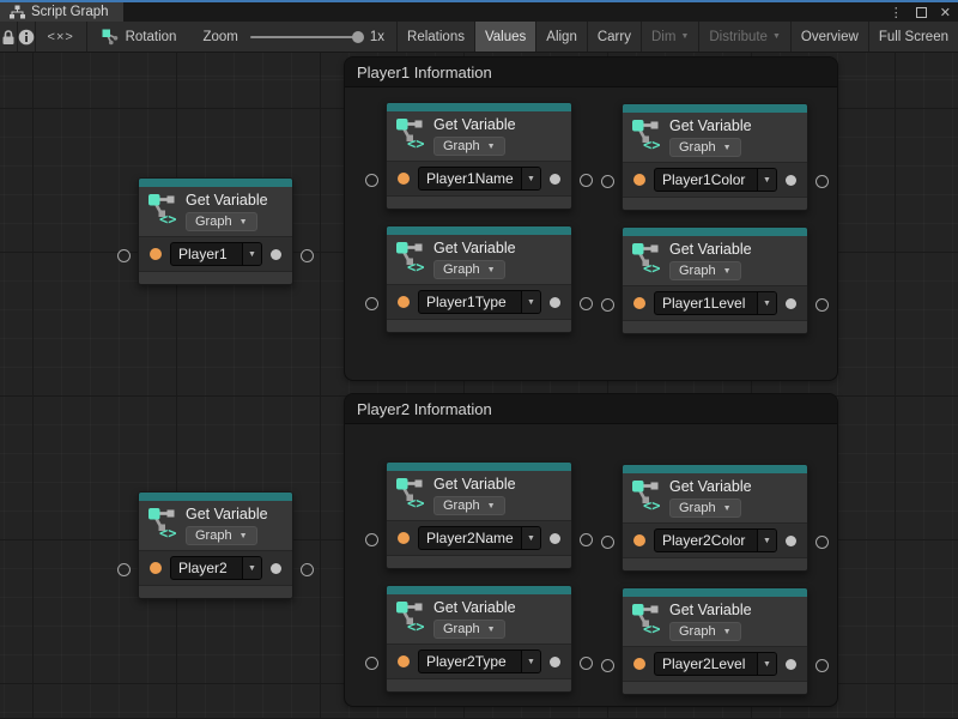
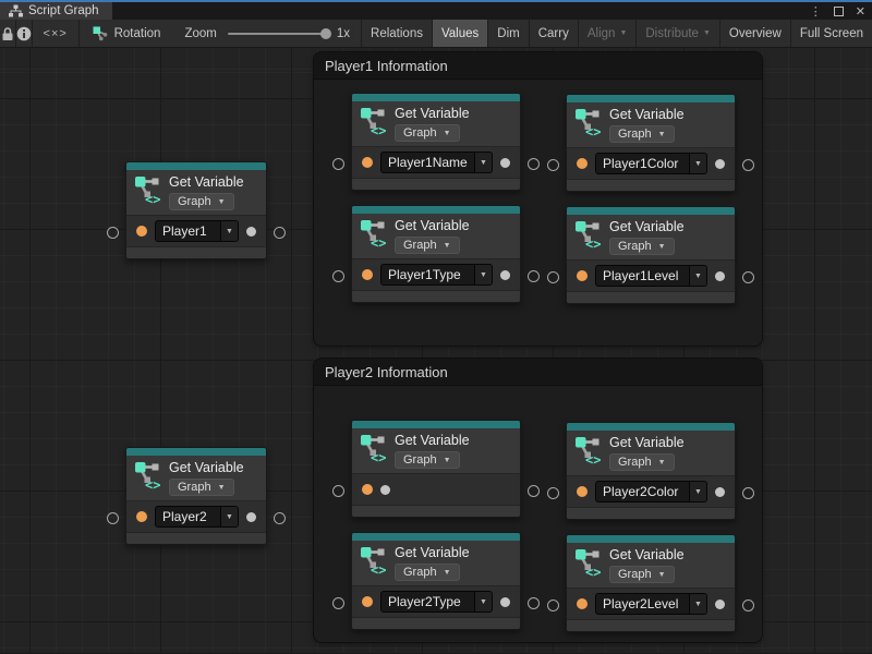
  Script Graph
  ⋮
  ✕
  <×>
  Rotation
  Zoom
  1x
  Relations
  Values
- Align
+ Dim
  Carry
- Dim
+ Align
  Distribute
  Overview
  Full Screen
  Player1 Information
  Player2 Information
  <>
  Get Variable
  Graph
  Player1
  <>
  Get Variable
  Graph
  Player1Name
  <>
  Get Variable
  Graph
  Player1Color
  <>
  Get Variable
  Graph
  Player1Type
  <>
  Get Variable
  Graph
  Player1Level
  <>
  Get Variable
  Graph
  Player2
  <>
  Get Variable
  Graph
- Player2Name
  <>
  Get Variable
  Graph
  Player2Color
  <>
  Get Variable
  Graph
  Player2Type
  <>
  Get Variable
  Graph
  Player2Level
